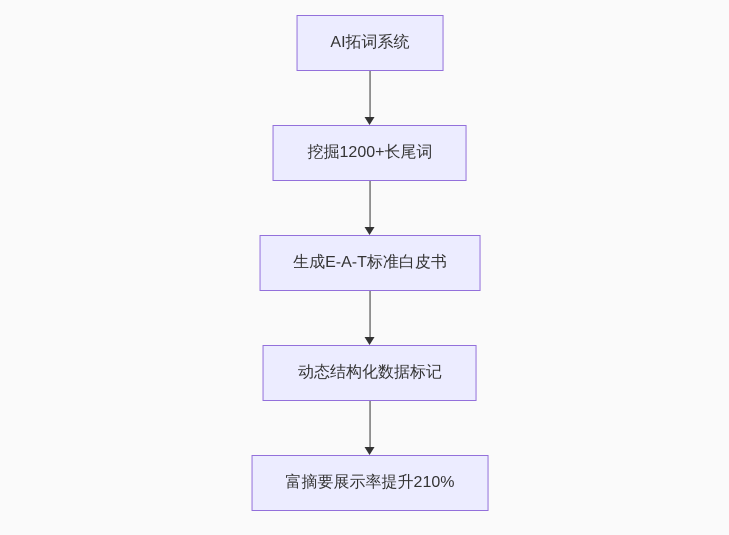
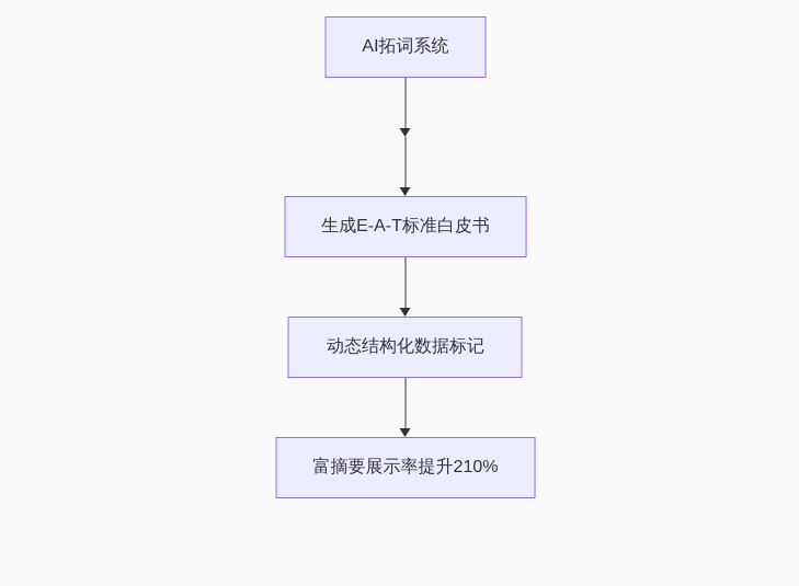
  AI拓词系统
- 挖掘1200+长尾词
  生成E-A-T标准白皮书
  动态结构化数据标记
  富摘要展示率提升210%
